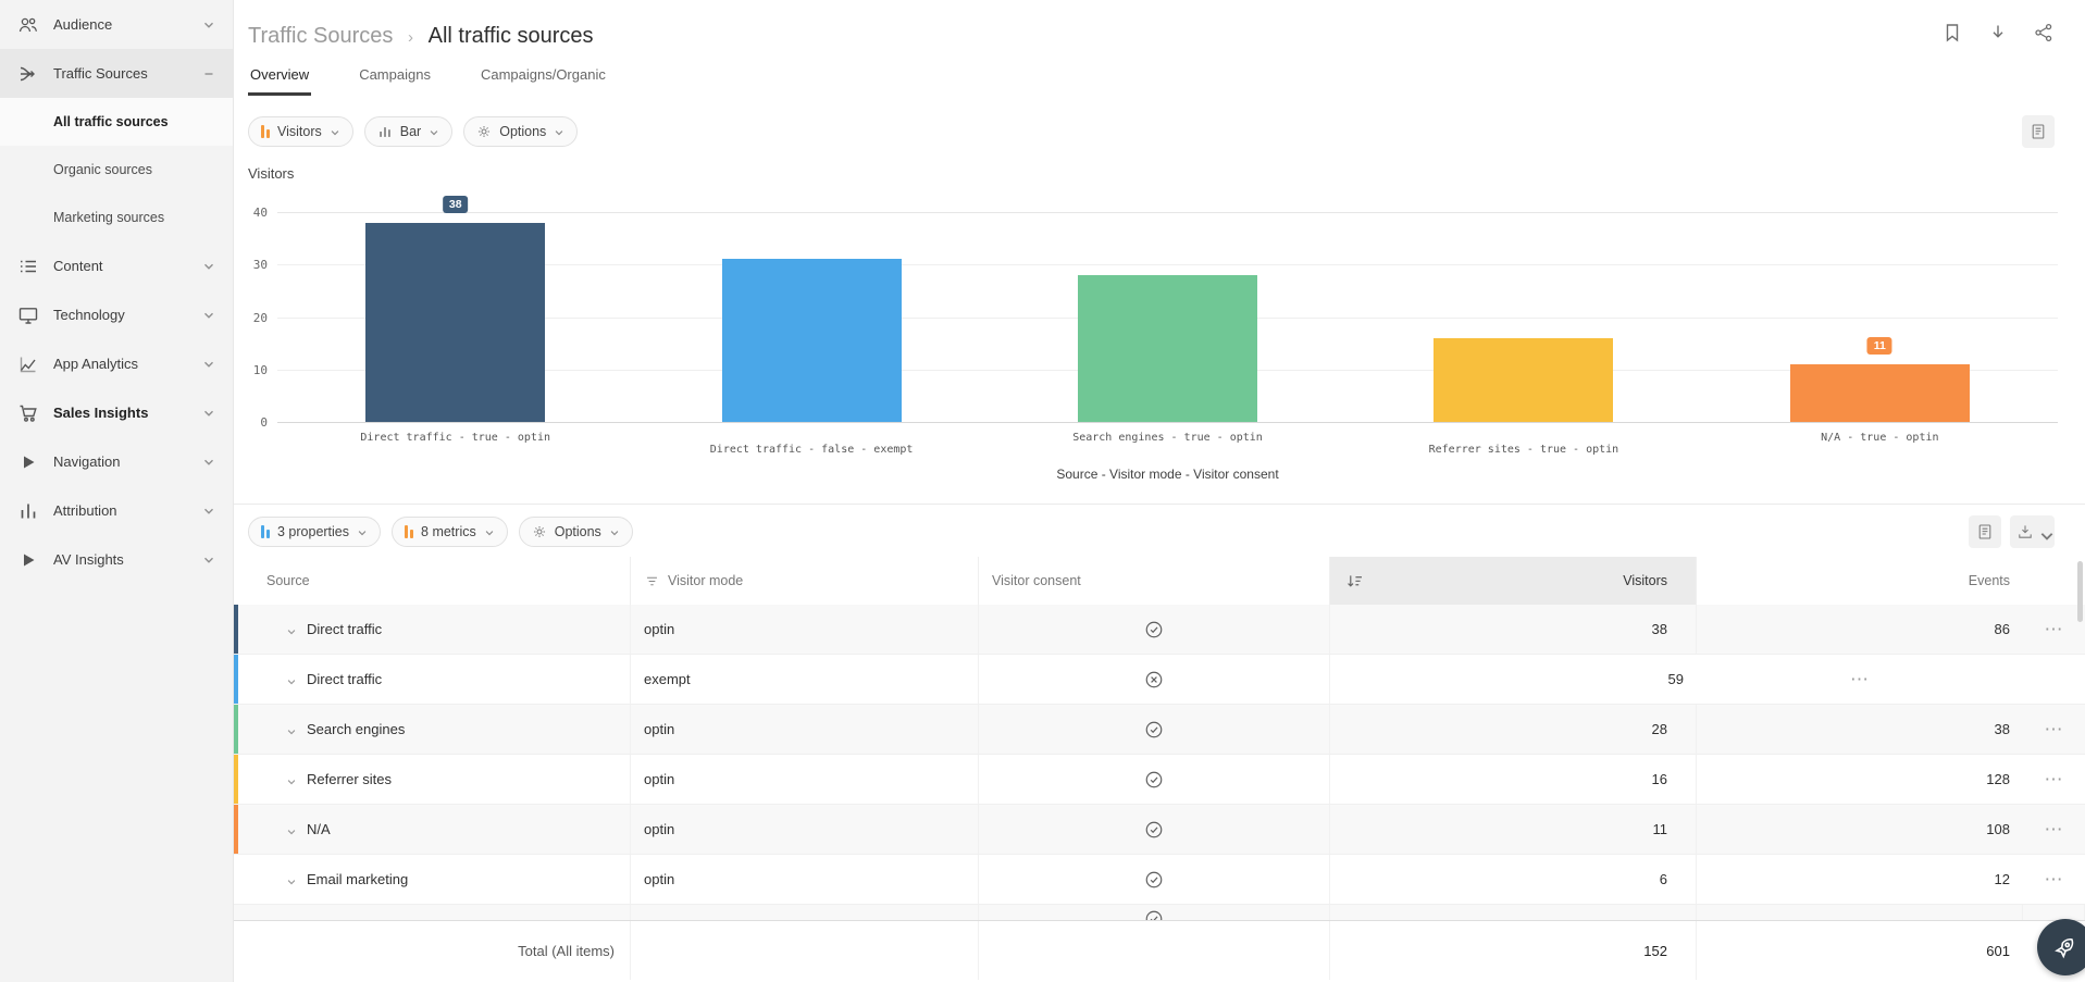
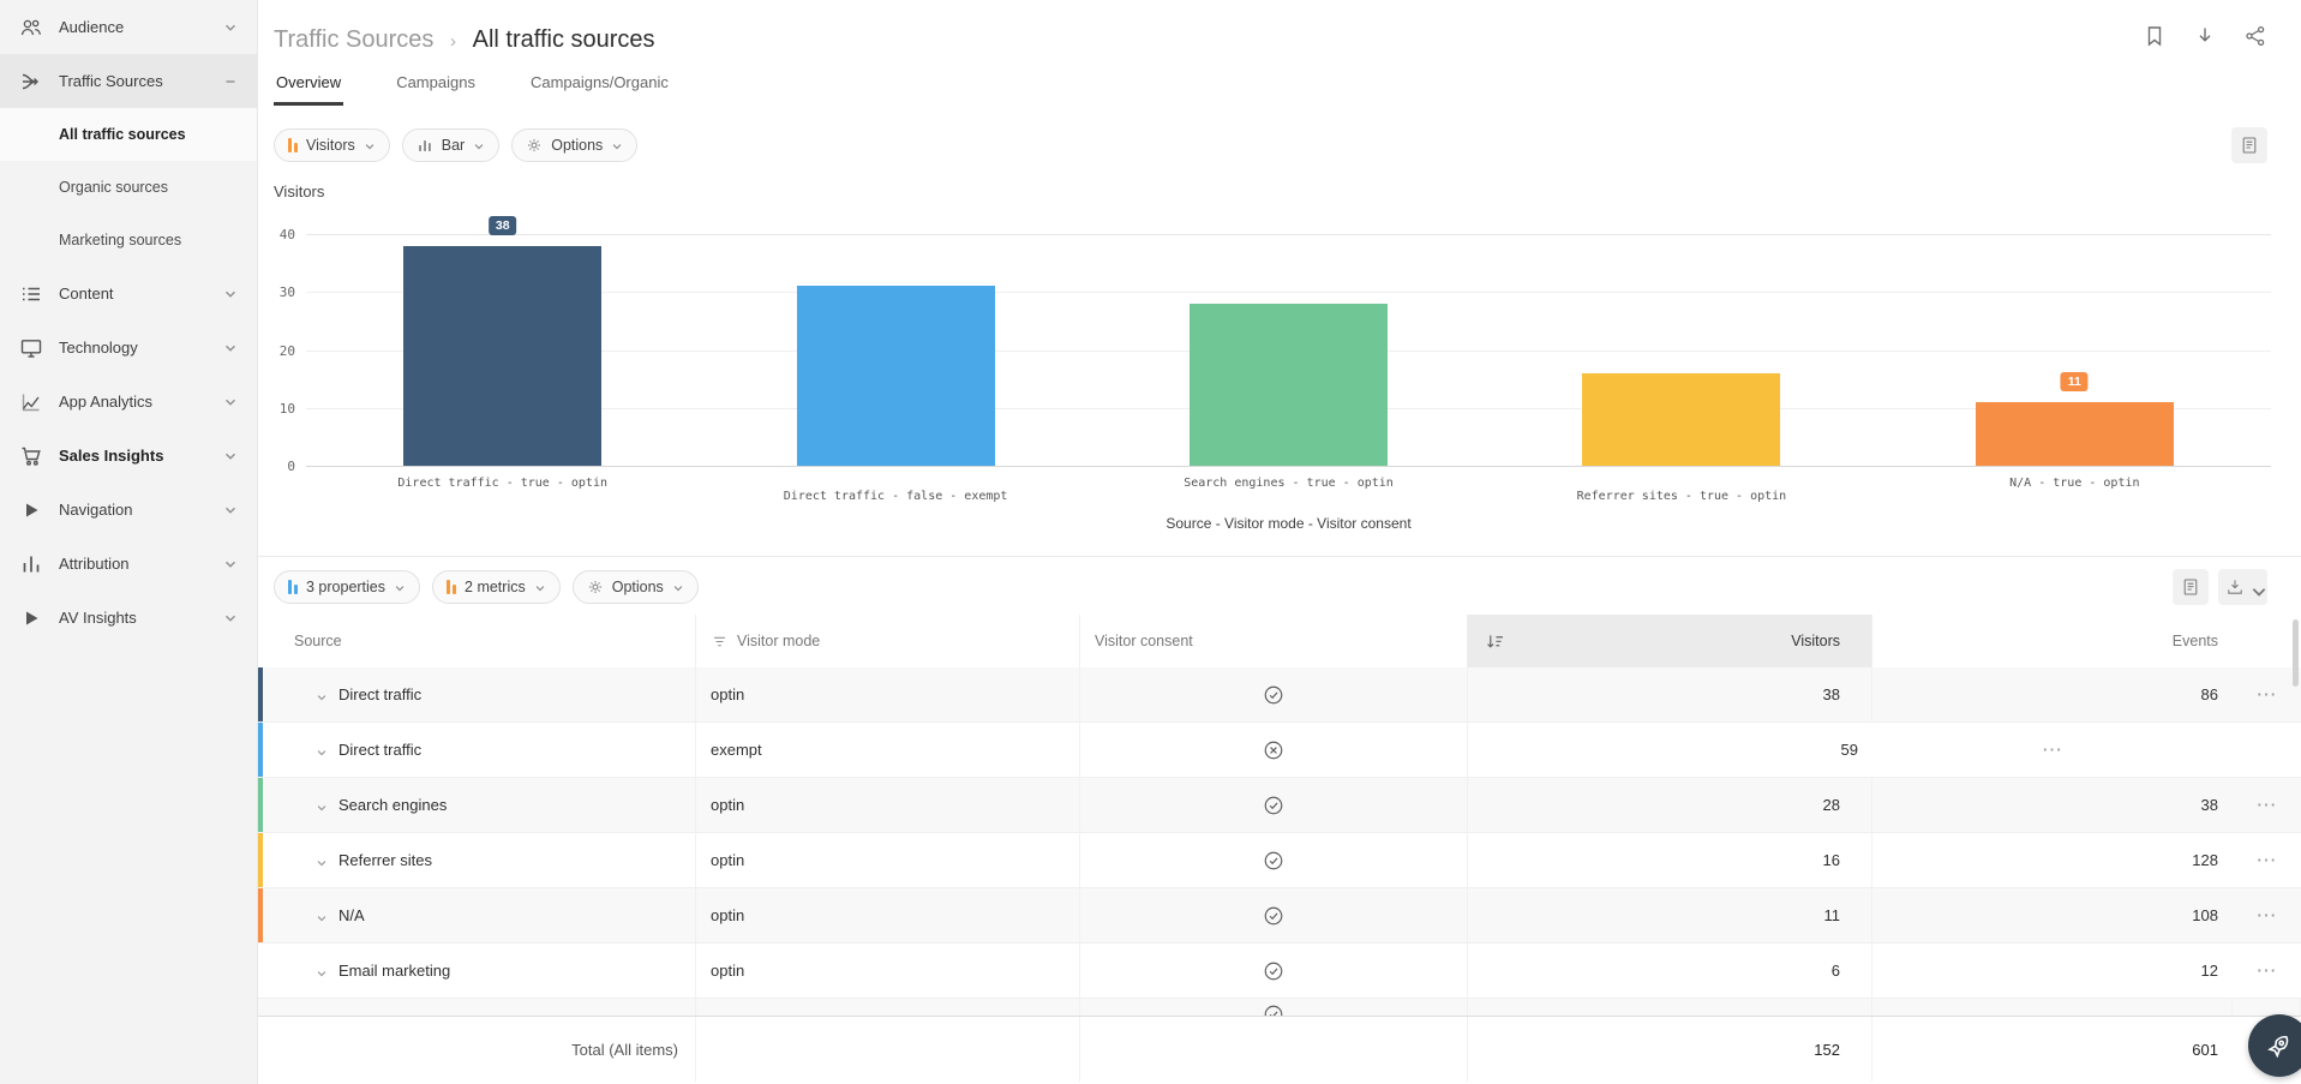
  Audience
  Traffic Sources
  All traffic sources
  Organic sources
  Marketing sources
  Content
  Technology
  App Analytics
  Sales Insights
  Navigation
  Attribution
  AV Insights
  Traffic Sources › All traffic sources
  Overview
  Campaigns
  Campaigns/Organic
  Visitors
  Bar
  Options
  Visitors
  40
  30
  20
  10
  0
  38
  11
  Direct traffic - true - optin
  Direct traffic - false - exempt
  Search engines - true - optin
  Referrer sites - true - optin
  N/A - true - optin
  Source - Visitor mode - Visitor consent
  3 properties
- 8 metrics
+ 2 metrics
  Options
  Source
  Visitor mode
  Visitor consent
  Visitors
  Events
  Direct traffic
  optin
  38
  86
  ⋯
  Direct traffic
  exempt
  59
  ⋯
  Search engines
  optin
  28
  38
  ⋯
  Referrer sites
  optin
  16
  128
  ⋯
  N/A
  optin
  11
  108
  ⋯
  Email marketing
  optin
  6
  12
  ⋯
  Total (All items)
  152
  601
